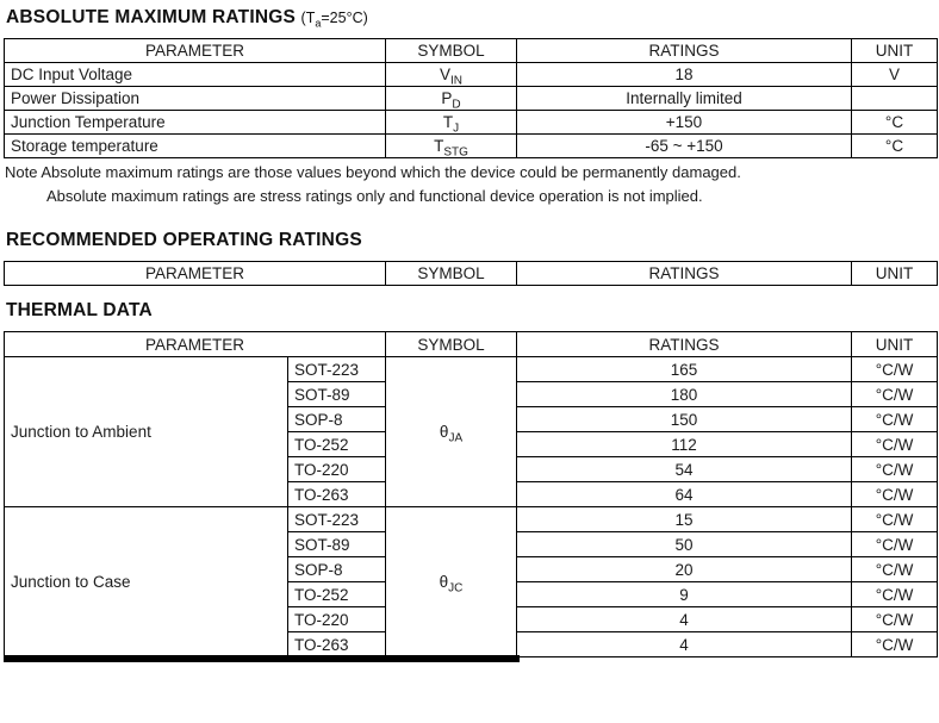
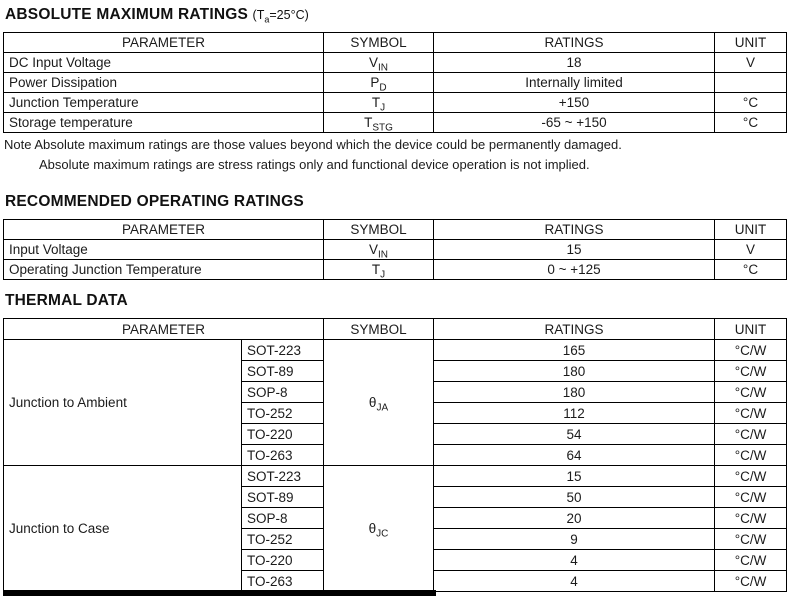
  ABSOLUTE MAXIMUM RATINGS (Ta=25°C)
  PARAMETER	SYMBOL	RATINGS	UNIT
  DC Input Voltage	VIN	18	V
  Power Dissipation	PD	Internally limited
  Junction Temperature	TJ	+150	°C
  Storage temperature	TSTG	-65 ~ +150	°C
  Note Absolute maximum ratings are those values beyond which the device could be permanently damaged.
  Absolute maximum ratings are stress ratings only and functional device operation is not implied.
  RECOMMENDED OPERATING RATINGS
  PARAMETER	SYMBOL	RATINGS	UNIT
+ Input Voltage	VIN	15	V
+ Operating Junction Temperature	TJ	0 ~ +125	°C
  THERMAL DATA
  PARAMETER	SYMBOL	RATINGS	UNIT
  Junction to Ambient	SOT-223	θJA	165	°C/W
  SOT-89	180	°C/W
- SOP-8	150	°C/W
+ SOP-8	180	°C/W
  TO-252	112	°C/W
  TO-220	54	°C/W
  TO-263	64	°C/W
  Junction to Case	SOT-223	θJC	15	°C/W
  SOT-89	50	°C/W
  SOP-8	20	°C/W
  TO-252	9	°C/W
  TO-220	4	°C/W
  TO-263	4	°C/W
